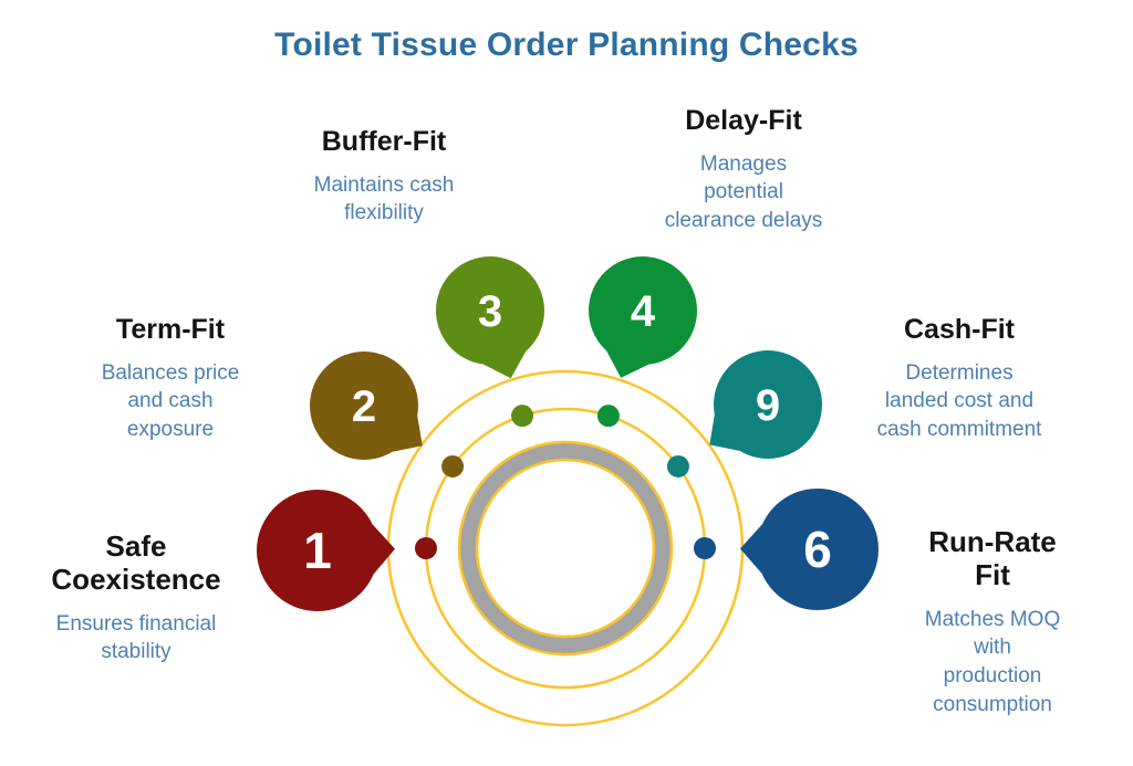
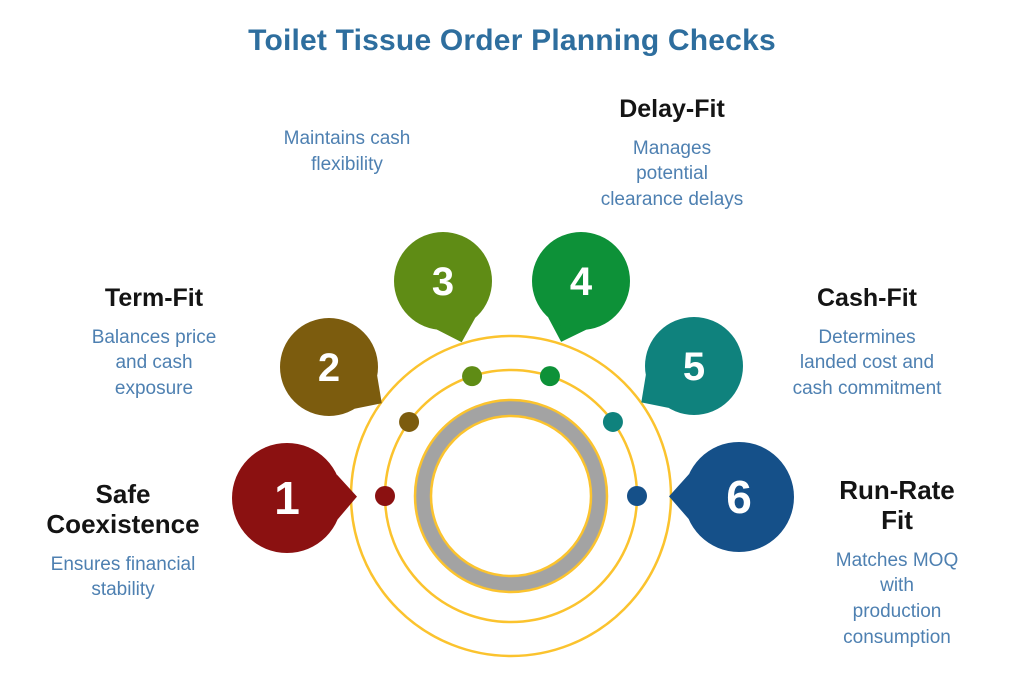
  Toilet Tissue Order Planning Checks
  1
  2
  3
  4
- 9
+ 5
  6
  Safe
  Coexistence
  Ensures financial
  stability
  Term-Fit
  Balances price
  and cash
  exposure
- Buffer-Fit
  Maintains cash
  flexibility
  Delay-Fit
  Manages
  potential
  clearance delays
  Cash-Fit
  Determines
  landed cost and
  cash commitment
  Run-Rate Fit
  Matches MOQ
  with production
  consumption
